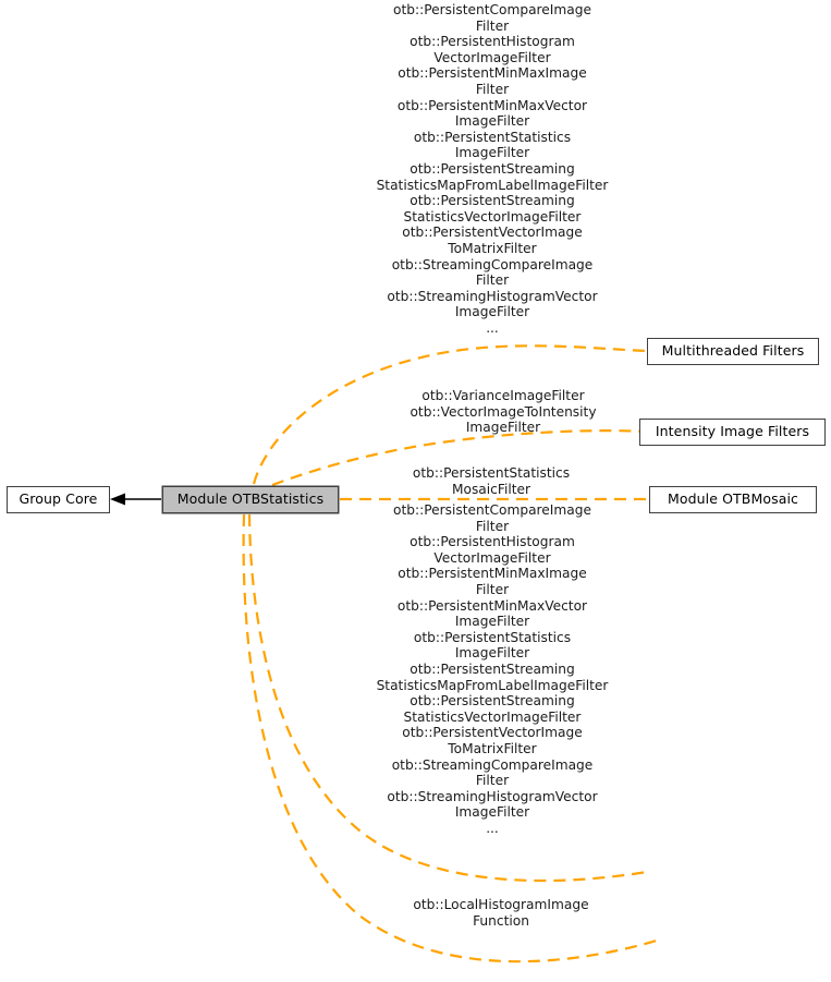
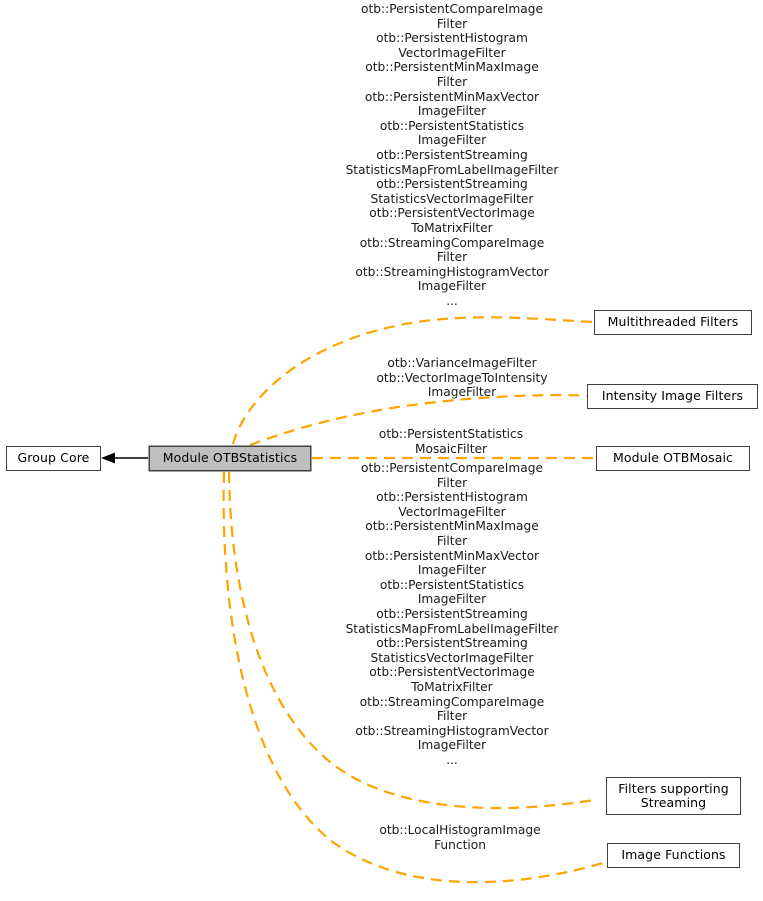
  otb::PersistentCompareImage
  Filter
  otb::PersistentHistogram
  VectorImageFilter
  otb::PersistentMinMaxImage
  Filter
  otb::PersistentMinMaxVector
  ImageFilter
  otb::PersistentStatistics
  ImageFilter
  otb::PersistentStreaming
  StatisticsMapFromLabelImageFilter
  otb::PersistentStreaming
  StatisticsVectorImageFilter
  otb::PersistentVectorImage
  ToMatrixFilter
  otb::StreamingCompareImage
  Filter
  otb::StreamingHistogramVector
  ImageFilter
  ...
  otb::VarianceImageFilter
  otb::VectorImageToIntensity
  ImageFilter
  otb::PersistentStatistics
  MosaicFilter
  otb::PersistentCompareImage
  Filter
  otb::PersistentHistogram
  VectorImageFilter
  otb::PersistentMinMaxImage
  Filter
  otb::PersistentMinMaxVector
  ImageFilter
  otb::PersistentStatistics
  ImageFilter
  otb::PersistentStreaming
  StatisticsMapFromLabelImageFilter
  otb::PersistentStreaming
  StatisticsVectorImageFilter
  otb::PersistentVectorImage
  ToMatrixFilter
  otb::StreamingCompareImage
  Filter
  otb::StreamingHistogramVector
  ImageFilter
  ...
  otb::LocalHistogramImage
  Function
  Group Core
  Module OTBStatistics
  Multithreaded Filters
  Intensity Image Filters
  Module OTBMosaic
+ Filters supporting
+ Streaming
+ Image Functions
